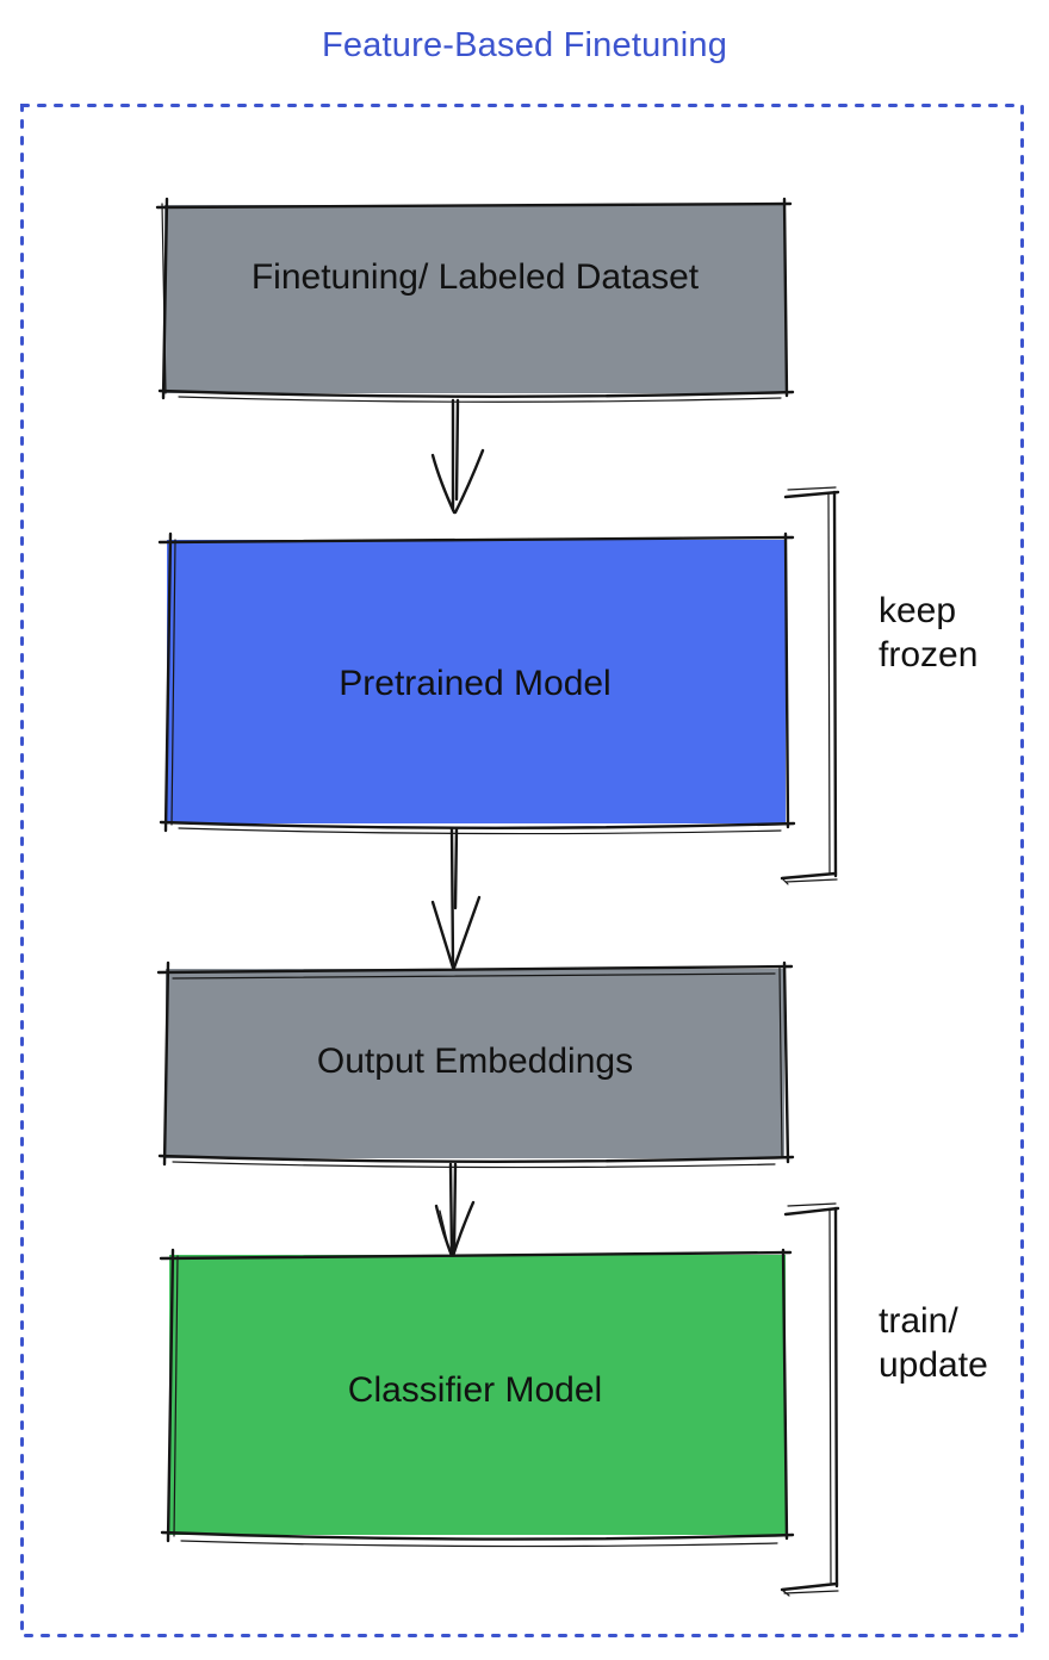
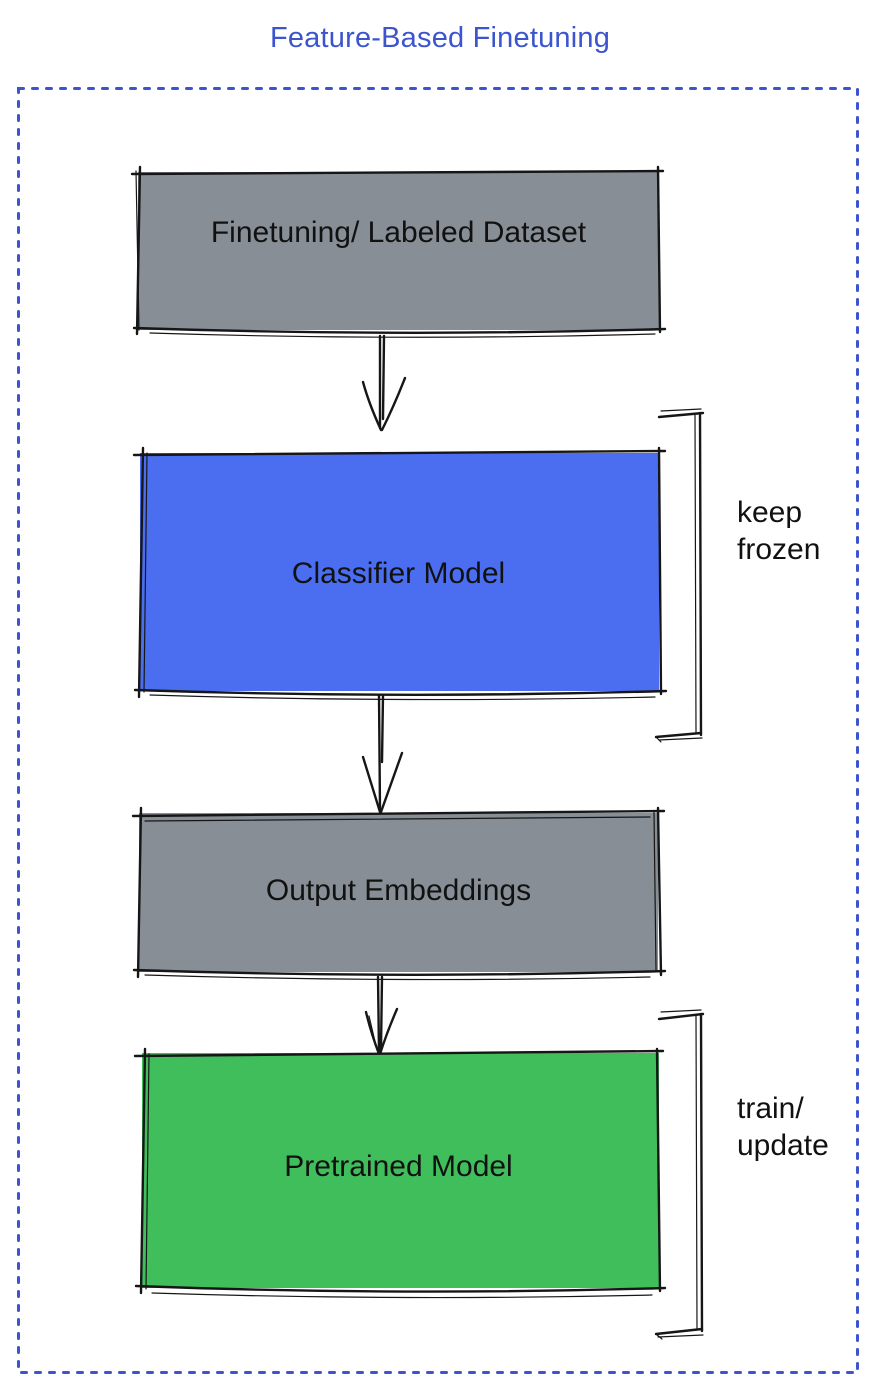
  Feature-Based Finetuning
  Finetuning/ Labeled Dataset
- Pretrained Model
+ Classifier Model
  Output Embeddings
- Classifier Model
+ Pretrained Model
  keep
  frozen
  train/
  update
